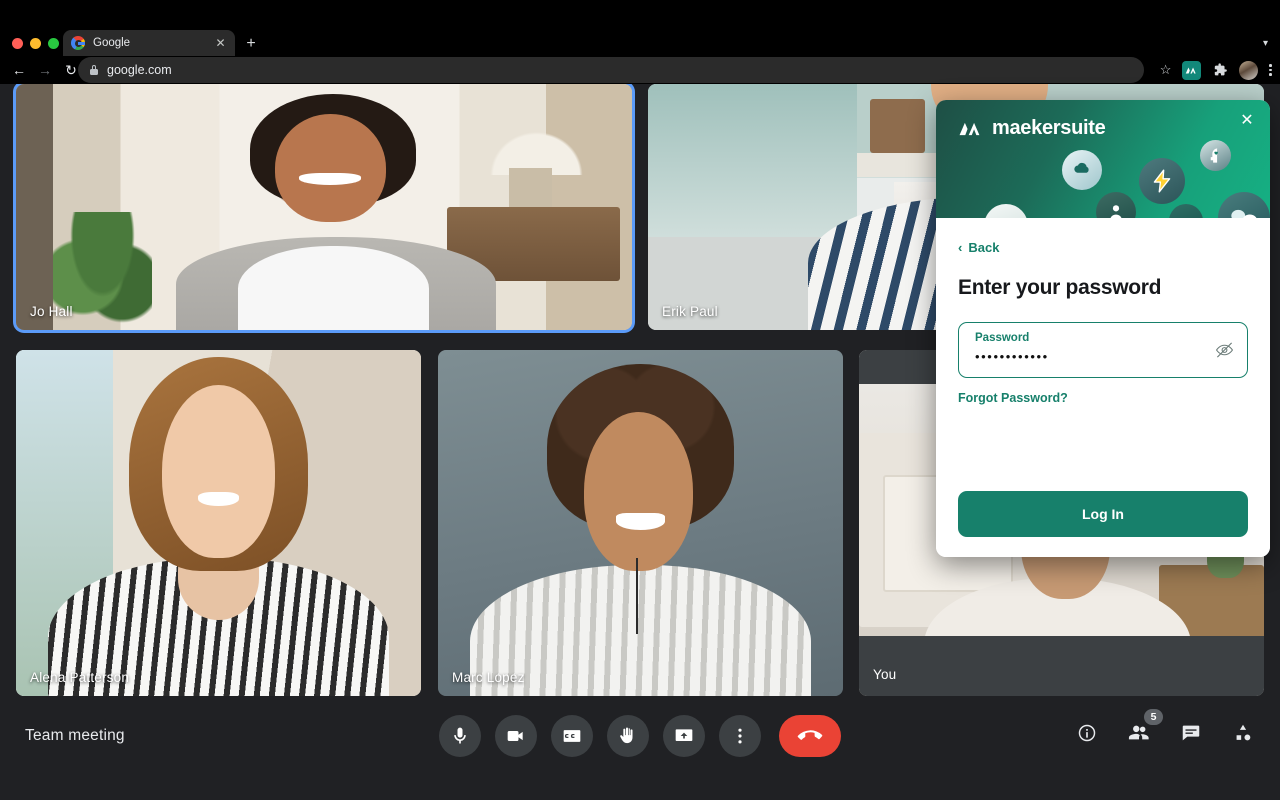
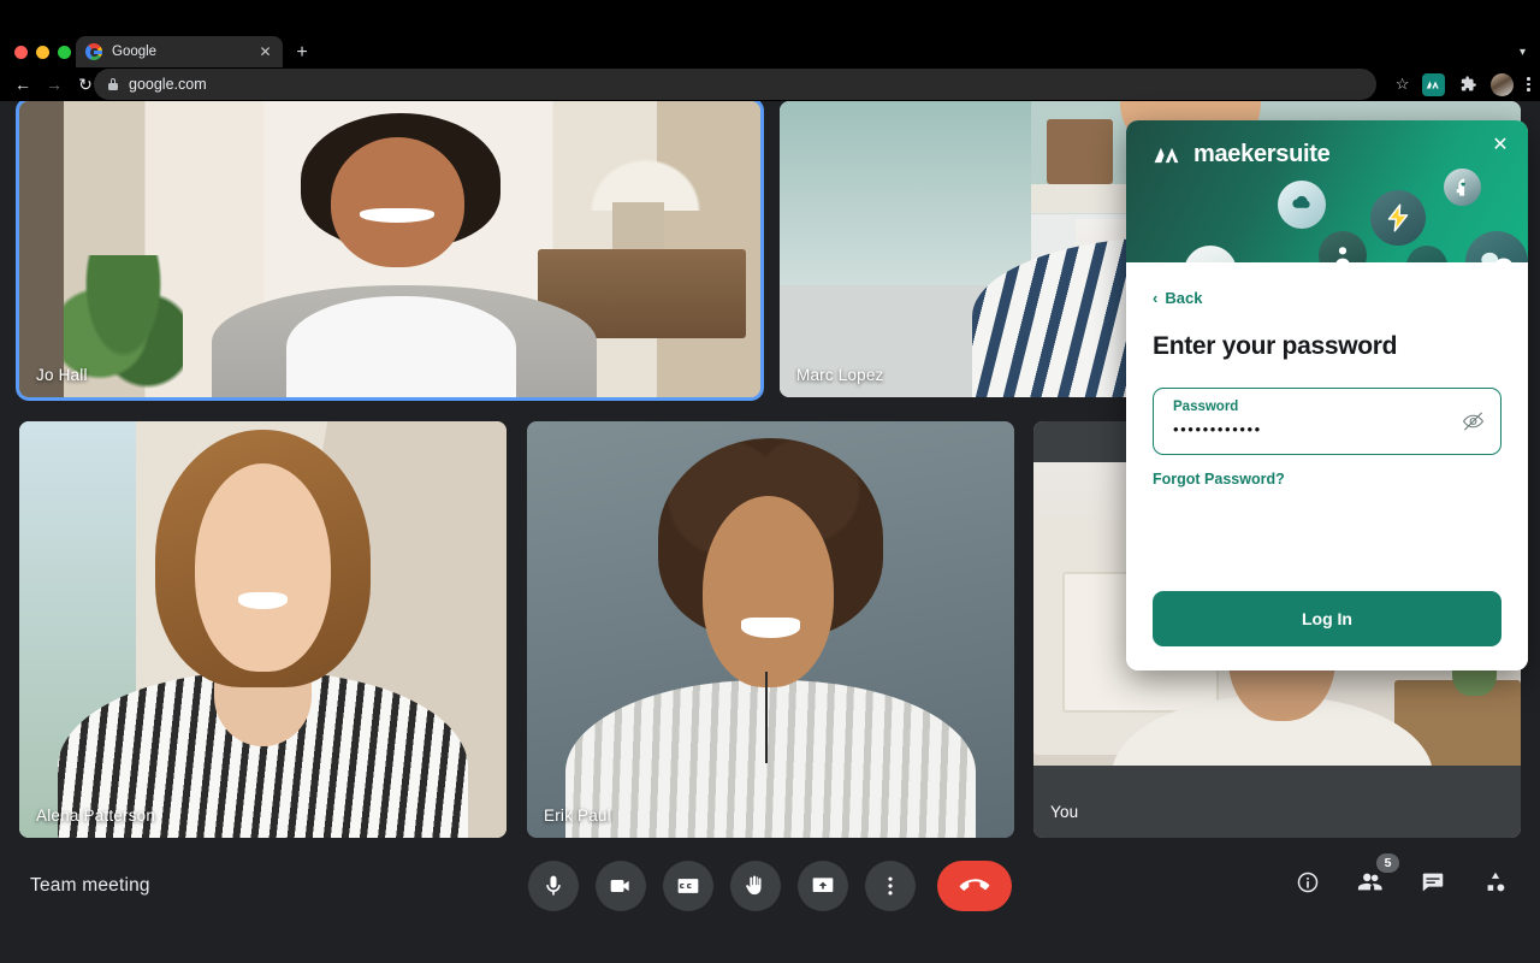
  Jo Hall
- Erik Paul
+ Marc Lopez
  Alena Patterson
- Marc Lopez
+ Erik Paul
  You
  Team meeting
  5
  Google
  ✕
  +
  ▾
  ←
  →
  ↻
  google.com
  ☆
  maekersuite
  ✕
  ‹
  Back
  Enter your password
  Password
  ••••••••••••
  Forgot Password? Log In
